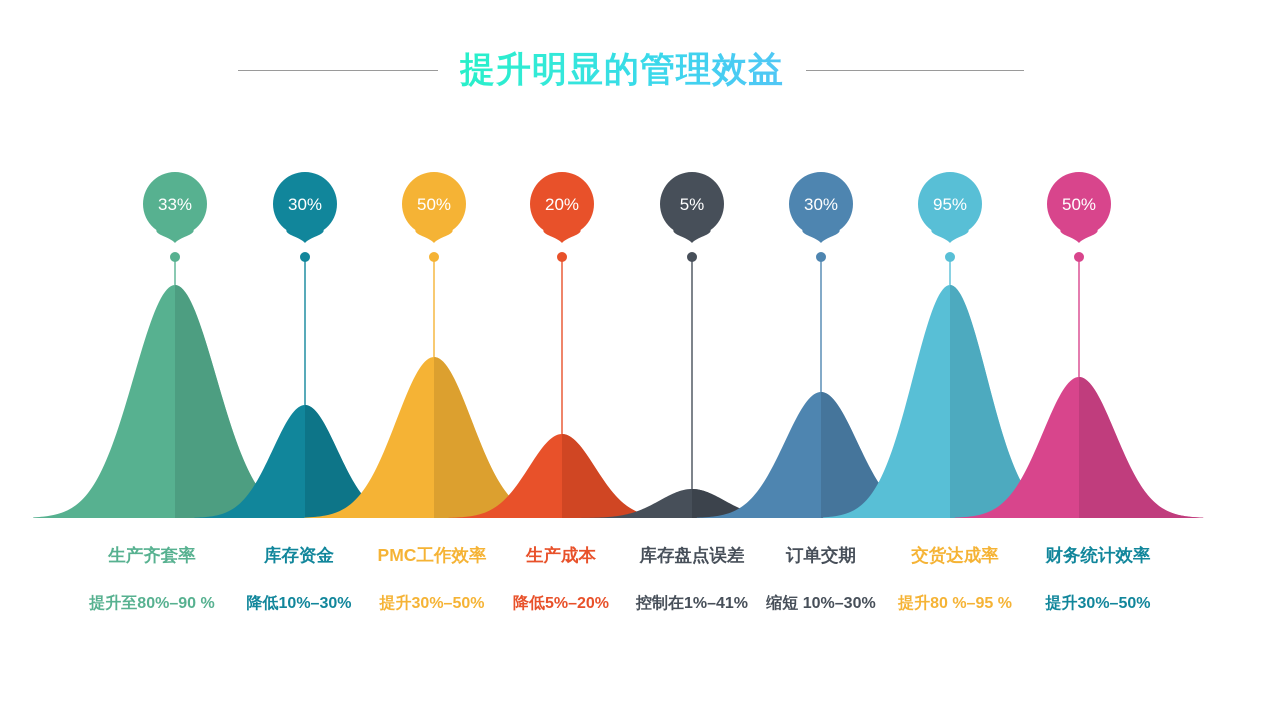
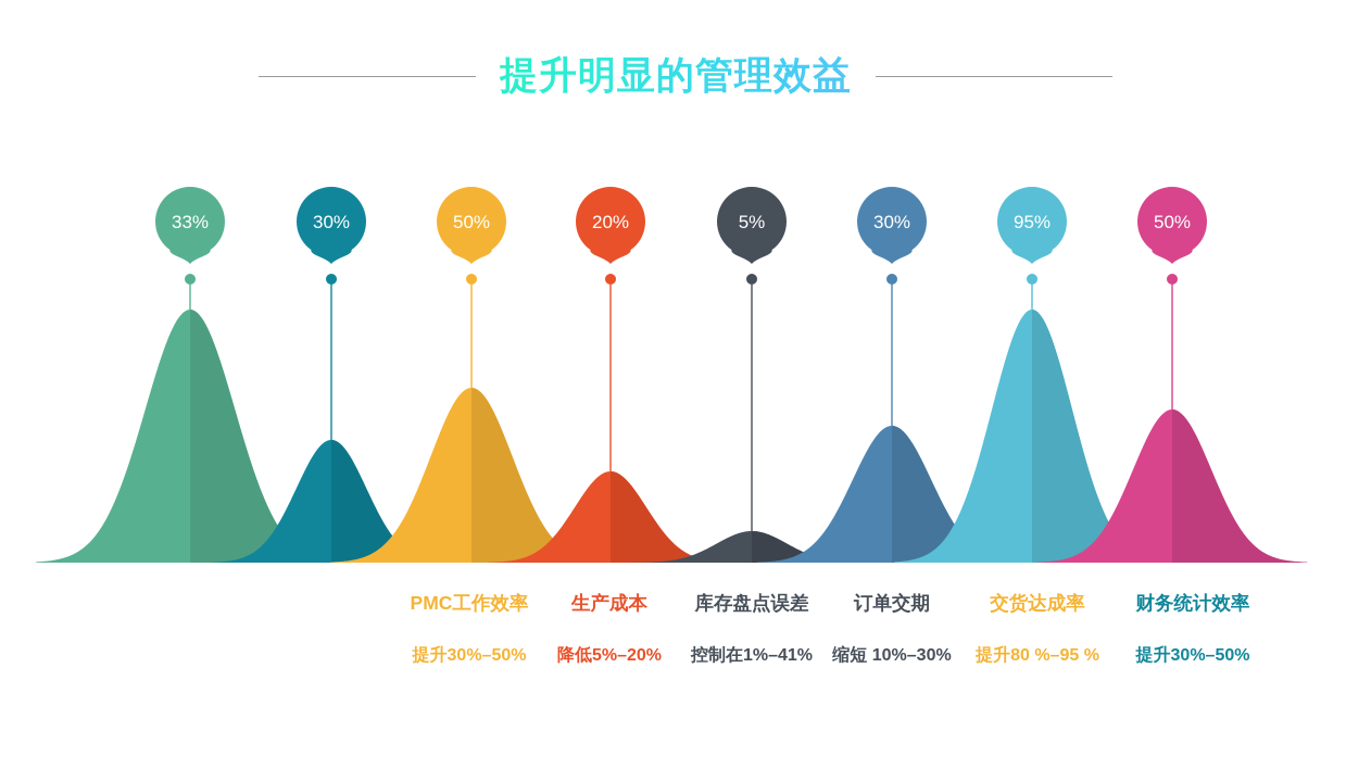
  提升明显的管理效益
  33%
  30%
  50%
  20%
  5%
  30%
  95%
  50%
- 生产齐套率
- 提升至80%–90 %
- 库存资金
- 降低10%–30%
  PMC工作效率
  提升30%–50%
  生产成本
  降低5%–20%
  库存盘点误差
  控制在1%–41%
  订单交期
  缩短 10%–30%
  交货达成率
  提升80 %–95 %
  财务统计效率
  提升30%–50%
